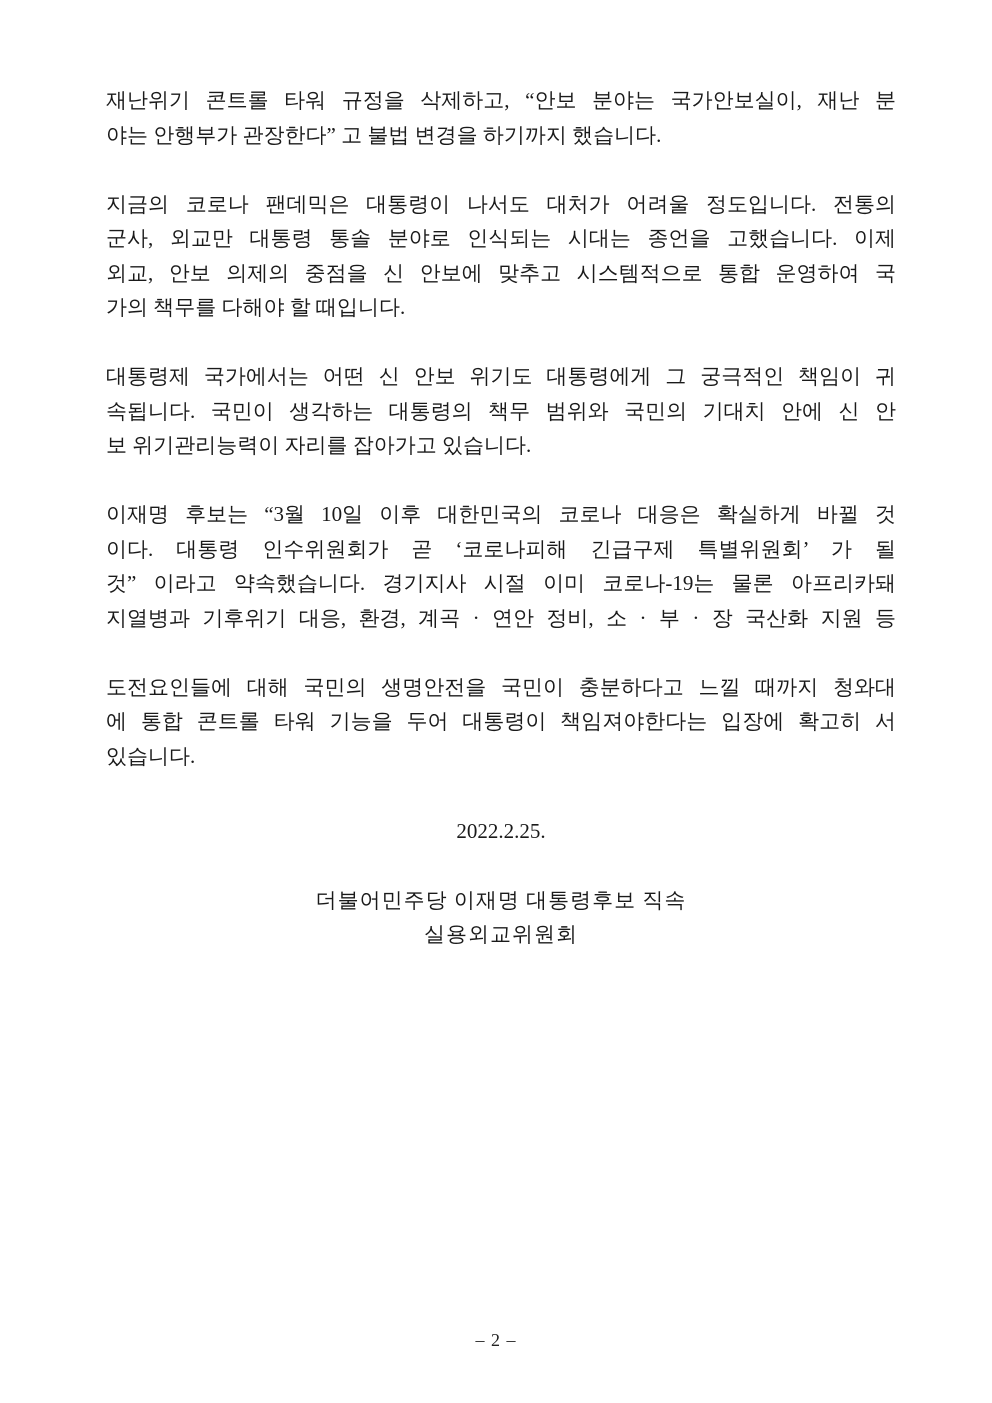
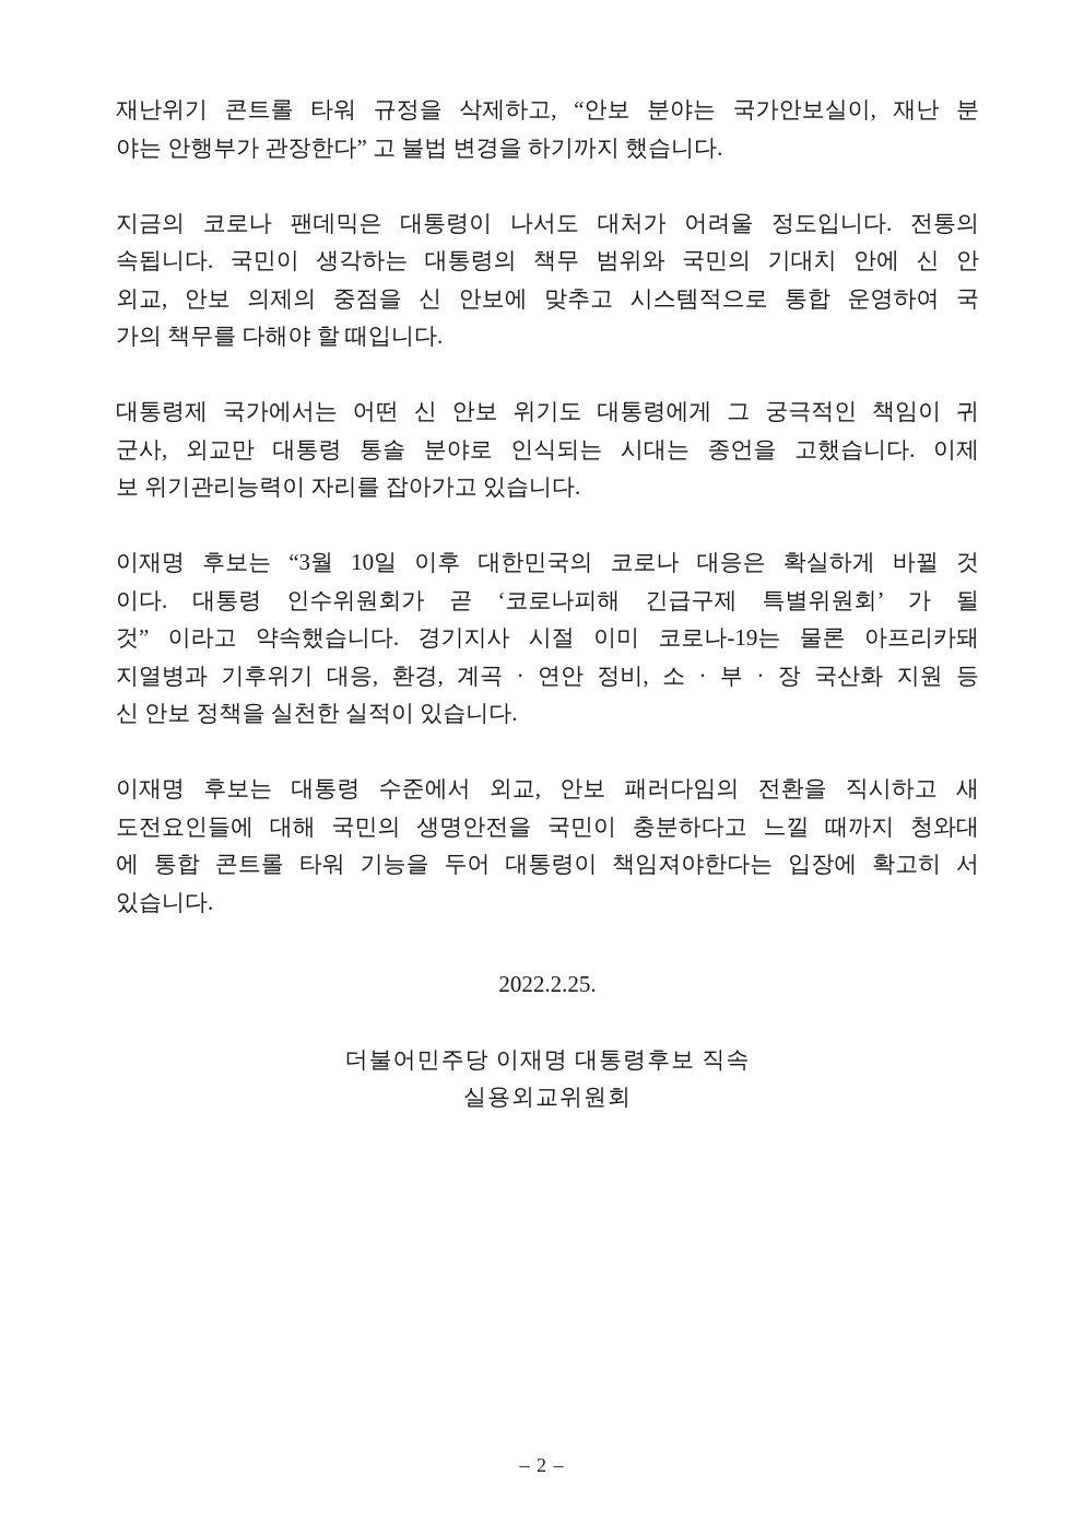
  재난위기 콘트롤 타워 규정을 삭제하고, “안보 분야는 국가안보실이, 재난 분
  야는 안행부가 관장한다” 고 불법 변경을 하기까지 했습니다.
  지금의 코로나 팬데믹은 대통령이 나서도 대처가 어려울 정도입니다. 전통의
- 군사, 외교만 대통령 통솔 분야로 인식되는 시대는 종언을 고했습니다. 이제
+ 속됩니다. 국민이 생각하는 대통령의 책무 범위와 국민의 기대치 안에 신 안
  외교, 안보 의제의 중점을 신 안보에 맞추고 시스템적으로 통합 운영하여 국
  가의 책무를 다해야 할 때입니다.
  대통령제 국가에서는 어떤 신 안보 위기도 대통령에게 그 궁극적인 책임이 귀
- 속됩니다. 국민이 생각하는 대통령의 책무 범위와 국민의 기대치 안에 신 안
+ 군사, 외교만 대통령 통솔 분야로 인식되는 시대는 종언을 고했습니다. 이제
  보 위기관리능력이 자리를 잡아가고 있습니다.
  이재명 후보는 “3월 10일 이후 대한민국의 코로나 대응은 확실하게 바뀔 것
  이다. 대통령 인수위원회가 곧 ‘코로나피해 긴급구제 특별위원회’ 가 될
  것” 이라고 약속했습니다. 경기지사 시절 이미 코로나-19는 물론 아프리카돼
  지열병과 기후위기 대응, 환경, 계곡 · 연안 정비, 소 · 부 · 장 국산화 지원 등
+ 신 안보 정책을 실천한 실적이 있습니다.
+ 이재명 후보는 대통령 수준에서 외교, 안보 패러다임의 전환을 직시하고 새
  도전요인들에 대해 국민의 생명안전을 국민이 충분하다고 느낄 때까지 청와대
  에 통합 콘트롤 타워 기능을 두어 대통령이 책임져야한다는 입장에 확고히 서
  있습니다.
  2022.2.25.
  더불어민주당 이재명 대통령후보 직속
  실용외교위원회
  – 2 –
